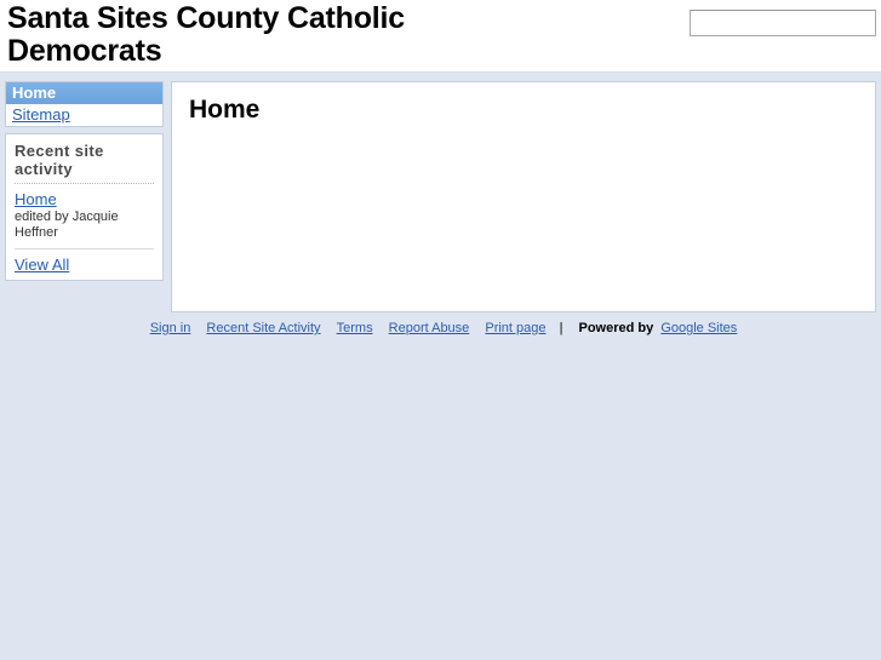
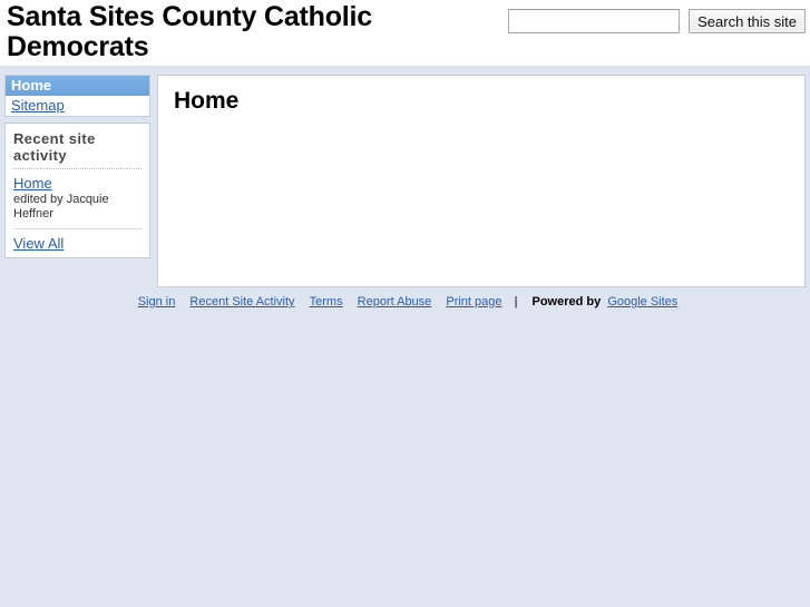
  Santa Sites County Catholic Democrats
+ Search this site
  Home
  Sitemap
  Recent site activity
  Home
  edited by Jacquie Heffner
  View All
  Home
  Sign in Recent Site Activity Terms Report Abuse Print page | Powered by Google Sites
